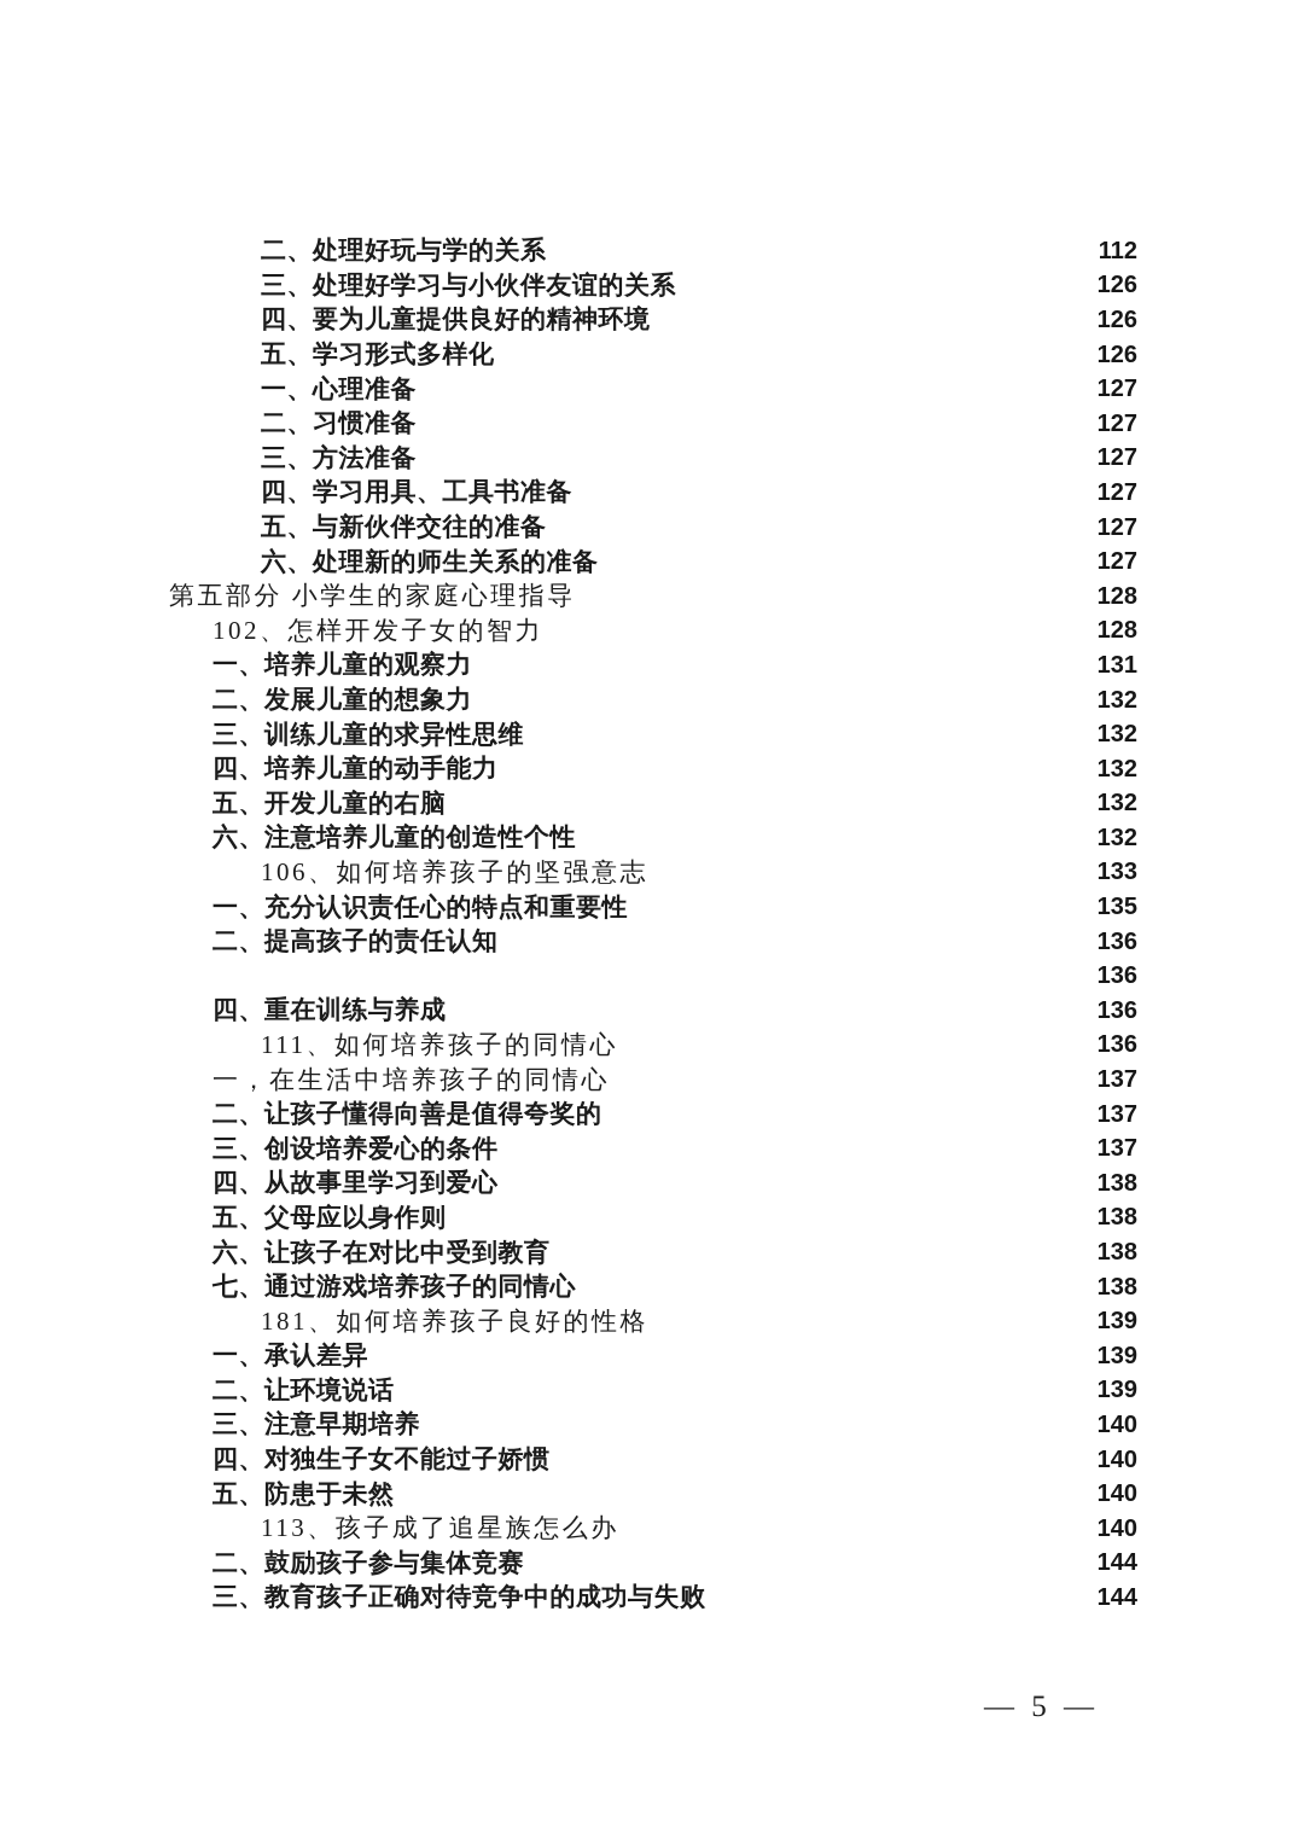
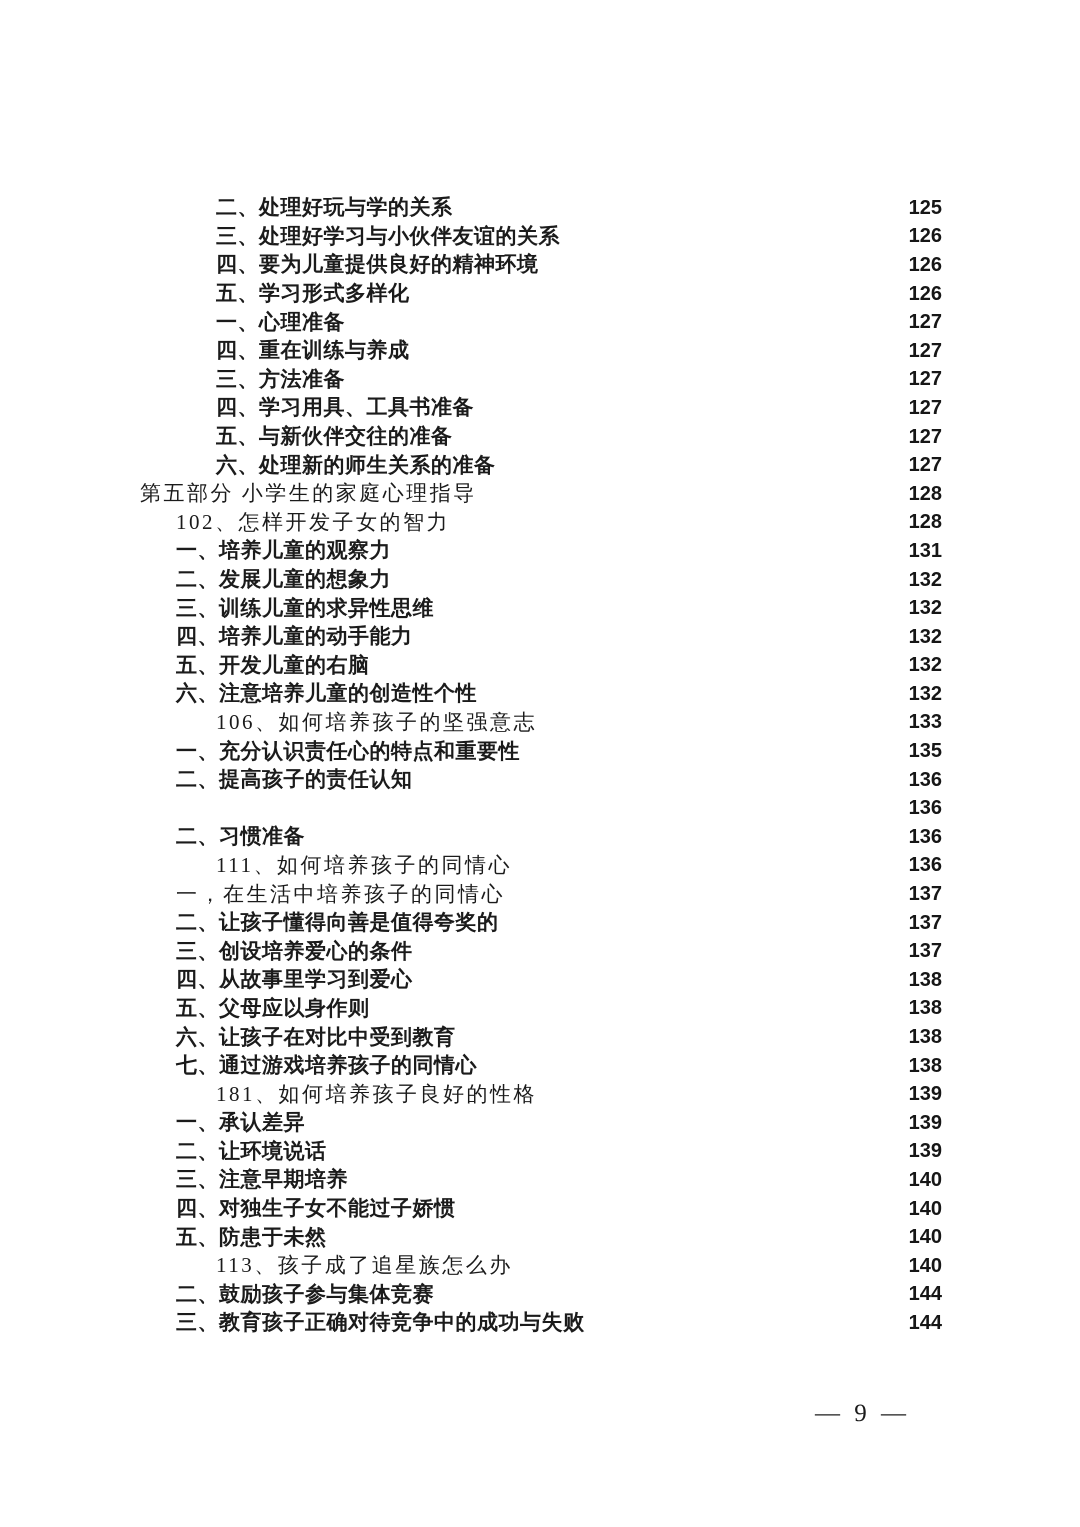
  二、处理好玩与学的关系
- 112
+ 125
  三、处理好学习与小伙伴友谊的关系
  126
  四、要为儿童提供良好的精神环境
  126
  五、学习形式多样化
  126
  一、心理准备
  127
- 二、习惯准备
+ 四、重在训练与养成
  127
  三、方法准备
  127
  四、学习用具、工具书准备
  127
  五、与新伙伴交往的准备
  127
  六、处理新的师生关系的准备
  127
  第五部分 小学生的家庭心理指导
  128
  102、怎样开发子女的智力
  128
  一、培养儿童的观察力
  131
  二、发展儿童的想象力
  132
  三、训练儿童的求异性思维
  132
  四、培养儿童的动手能力
  132
  五、开发儿童的右脑
  132
  六、注意培养儿童的创造性个性
  132
  106、如何培养孩子的坚强意志
  133
  一、充分认识责任心的特点和重要性
  135
  二、提高孩子的责任认知
  136
  136
- 四、重在训练与养成
+ 二、习惯准备
  136
  111、如何培养孩子的同情心
  136
  一，在生活中培养孩子的同情心
  137
  二、让孩子懂得向善是值得夸奖的
  137
  三、创设培养爱心的条件
  137
  四、从故事里学习到爱心
  138
  五、父母应以身作则
  138
  六、让孩子在对比中受到教育
  138
  七、通过游戏培养孩子的同情心
  138
  181、如何培养孩子良好的性格
  139
  一、承认差异
  139
  二、让环境说话
  139
  三、注意早期培养
  140
  四、对独生子女不能过子娇惯
  140
  五、防患于未然
  140
  113、孩子成了追星族怎么办
  140
  二、鼓励孩子参与集体竞赛
  144
  三、教育孩子正确对待竞争中的成功与失败
  144
- — 5 —
+ — 9 —
